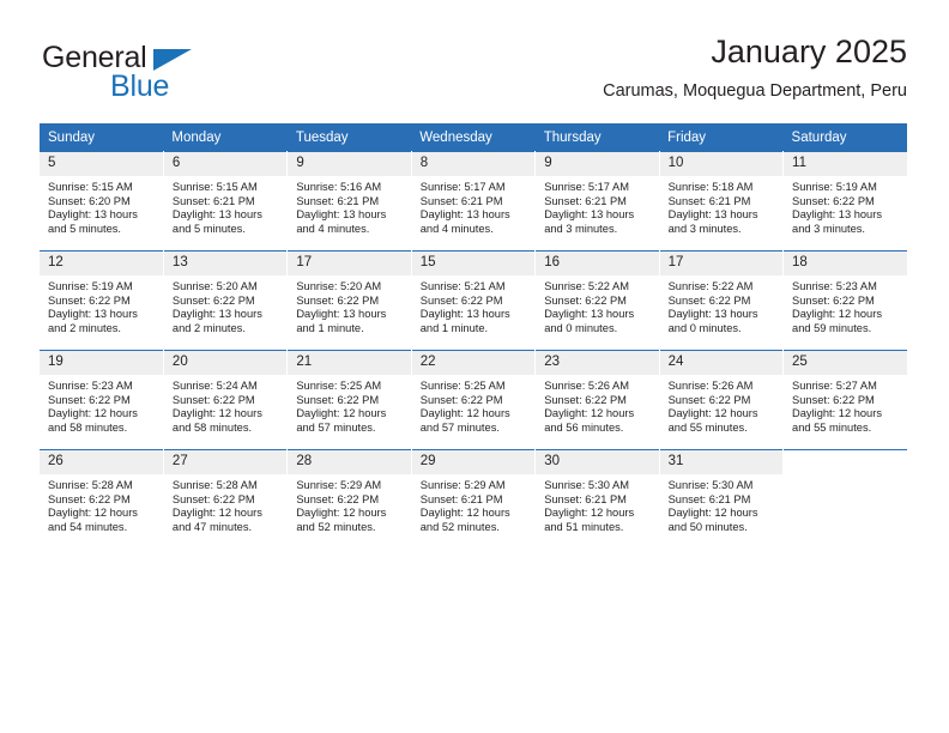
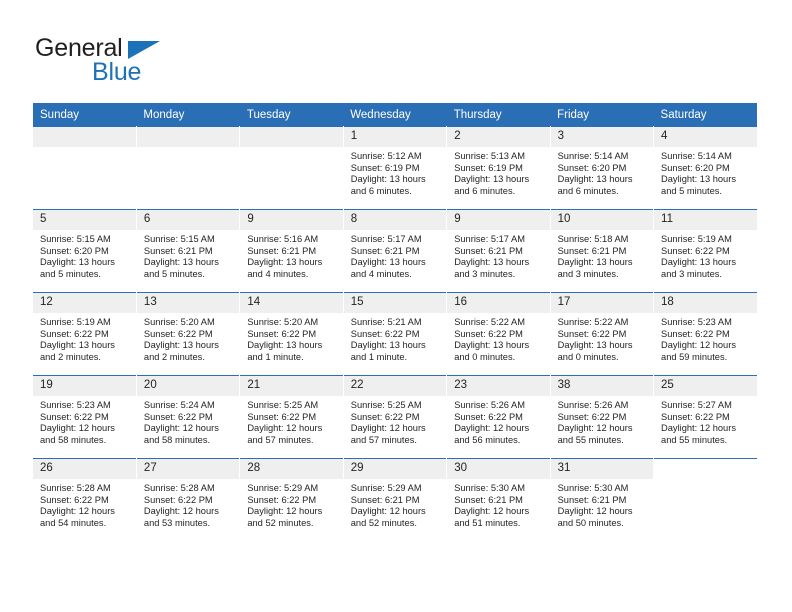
  General
  Blue
- January 2025
- Carumas, Moquegua Department, Peru
  Sunday	Monday	Tuesday	Wednesday	Thursday	Friday	Saturday
+ 			1Sunrise: 5:12 AMSunset: 6:19 PMDaylight: 13 hoursand 6 minutes.	2Sunrise: 5:13 AMSunset: 6:19 PMDaylight: 13 hoursand 6 minutes.	3Sunrise: 5:14 AMSunset: 6:20 PMDaylight: 13 hoursand 6 minutes.	4Sunrise: 5:14 AMSunset: 6:20 PMDaylight: 13 hoursand 5 minutes.
  5Sunrise: 5:15 AMSunset: 6:20 PMDaylight: 13 hoursand 5 minutes.	6Sunrise: 5:15 AMSunset: 6:21 PMDaylight: 13 hoursand 5 minutes.	9Sunrise: 5:16 AMSunset: 6:21 PMDaylight: 13 hoursand 4 minutes.	8Sunrise: 5:17 AMSunset: 6:21 PMDaylight: 13 hoursand 4 minutes.	9Sunrise: 5:17 AMSunset: 6:21 PMDaylight: 13 hoursand 3 minutes.	10Sunrise: 5:18 AMSunset: 6:21 PMDaylight: 13 hoursand 3 minutes.	11Sunrise: 5:19 AMSunset: 6:22 PMDaylight: 13 hoursand 3 minutes.
- 12Sunrise: 5:19 AMSunset: 6:22 PMDaylight: 13 hoursand 2 minutes.	13Sunrise: 5:20 AMSunset: 6:22 PMDaylight: 13 hoursand 2 minutes.	17Sunrise: 5:20 AMSunset: 6:22 PMDaylight: 13 hoursand 1 minute.	15Sunrise: 5:21 AMSunset: 6:22 PMDaylight: 13 hoursand 1 minute.	16Sunrise: 5:22 AMSunset: 6:22 PMDaylight: 13 hoursand 0 minutes.	17Sunrise: 5:22 AMSunset: 6:22 PMDaylight: 13 hoursand 0 minutes.	18Sunrise: 5:23 AMSunset: 6:22 PMDaylight: 12 hoursand 59 minutes.
+ 12Sunrise: 5:19 AMSunset: 6:22 PMDaylight: 13 hoursand 2 minutes.	13Sunrise: 5:20 AMSunset: 6:22 PMDaylight: 13 hoursand 2 minutes.	14Sunrise: 5:20 AMSunset: 6:22 PMDaylight: 13 hoursand 1 minute.	15Sunrise: 5:21 AMSunset: 6:22 PMDaylight: 13 hoursand 1 minute.	16Sunrise: 5:22 AMSunset: 6:22 PMDaylight: 13 hoursand 0 minutes.	17Sunrise: 5:22 AMSunset: 6:22 PMDaylight: 13 hoursand 0 minutes.	18Sunrise: 5:23 AMSunset: 6:22 PMDaylight: 12 hoursand 59 minutes.
- 19Sunrise: 5:23 AMSunset: 6:22 PMDaylight: 12 hoursand 58 minutes.	20Sunrise: 5:24 AMSunset: 6:22 PMDaylight: 12 hoursand 58 minutes.	21Sunrise: 5:25 AMSunset: 6:22 PMDaylight: 12 hoursand 57 minutes.	22Sunrise: 5:25 AMSunset: 6:22 PMDaylight: 12 hoursand 57 minutes.	23Sunrise: 5:26 AMSunset: 6:22 PMDaylight: 12 hoursand 56 minutes.	24Sunrise: 5:26 AMSunset: 6:22 PMDaylight: 12 hoursand 55 minutes.	25Sunrise: 5:27 AMSunset: 6:22 PMDaylight: 12 hoursand 55 minutes.
+ 19Sunrise: 5:23 AMSunset: 6:22 PMDaylight: 12 hoursand 58 minutes.	20Sunrise: 5:24 AMSunset: 6:22 PMDaylight: 12 hoursand 58 minutes.	21Sunrise: 5:25 AMSunset: 6:22 PMDaylight: 12 hoursand 57 minutes.	22Sunrise: 5:25 AMSunset: 6:22 PMDaylight: 12 hoursand 57 minutes.	23Sunrise: 5:26 AMSunset: 6:22 PMDaylight: 12 hoursand 56 minutes.	38Sunrise: 5:26 AMSunset: 6:22 PMDaylight: 12 hoursand 55 minutes.	25Sunrise: 5:27 AMSunset: 6:22 PMDaylight: 12 hoursand 55 minutes.
- 26Sunrise: 5:28 AMSunset: 6:22 PMDaylight: 12 hoursand 54 minutes.	27Sunrise: 5:28 AMSunset: 6:22 PMDaylight: 12 hoursand 47 minutes.	28Sunrise: 5:29 AMSunset: 6:22 PMDaylight: 12 hoursand 52 minutes.	29Sunrise: 5:29 AMSunset: 6:21 PMDaylight: 12 hoursand 52 minutes.	30Sunrise: 5:30 AMSunset: 6:21 PMDaylight: 12 hoursand 51 minutes.	31Sunrise: 5:30 AMSunset: 6:21 PMDaylight: 12 hoursand 50 minutes.
+ 26Sunrise: 5:28 AMSunset: 6:22 PMDaylight: 12 hoursand 54 minutes.	27Sunrise: 5:28 AMSunset: 6:22 PMDaylight: 12 hoursand 53 minutes.	28Sunrise: 5:29 AMSunset: 6:22 PMDaylight: 12 hoursand 52 minutes.	29Sunrise: 5:29 AMSunset: 6:21 PMDaylight: 12 hoursand 52 minutes.	30Sunrise: 5:30 AMSunset: 6:21 PMDaylight: 12 hoursand 51 minutes.	31Sunrise: 5:30 AMSunset: 6:21 PMDaylight: 12 hoursand 50 minutes.
